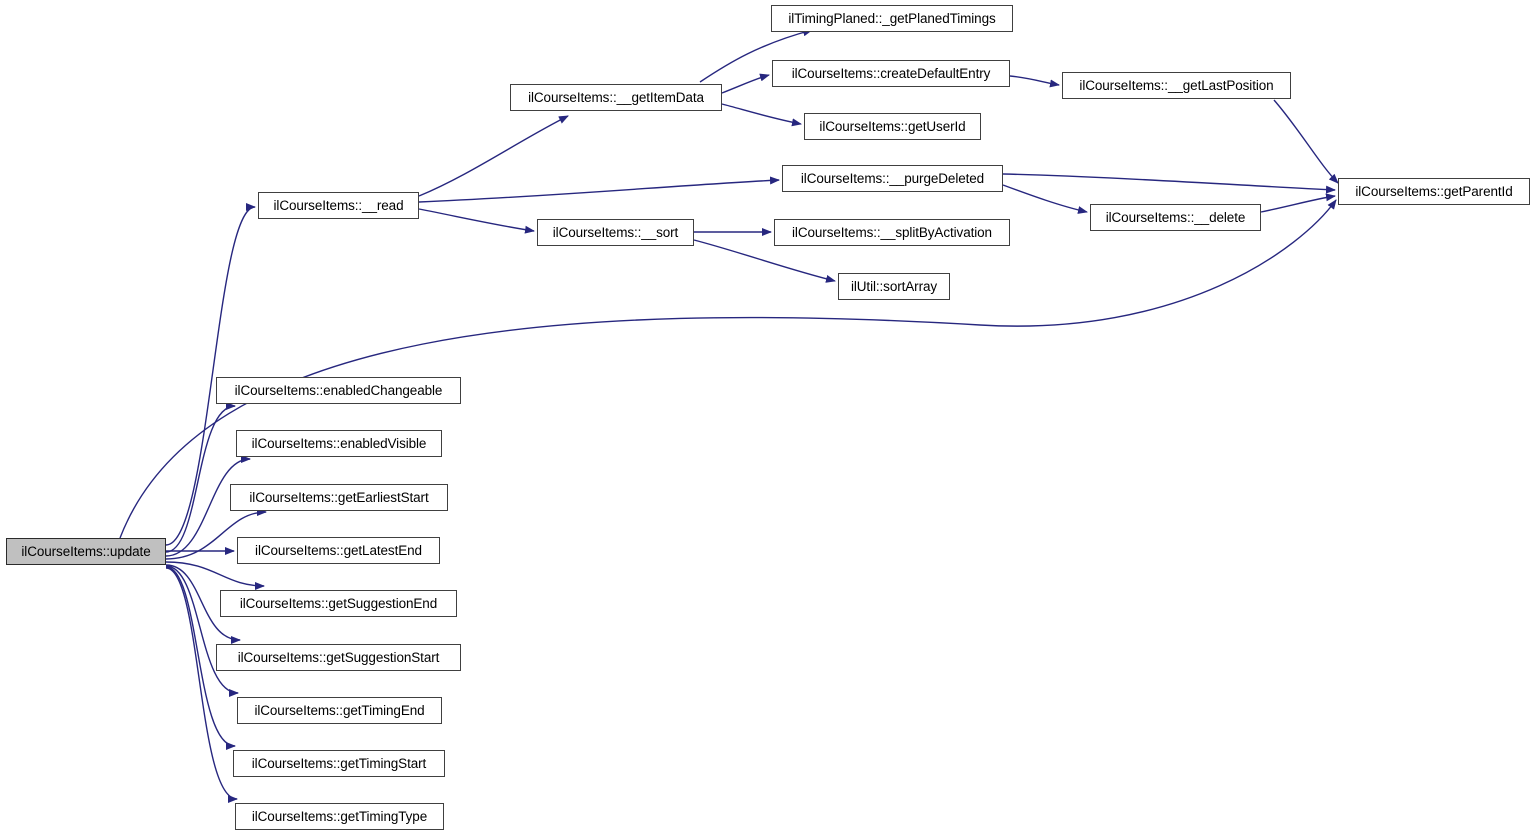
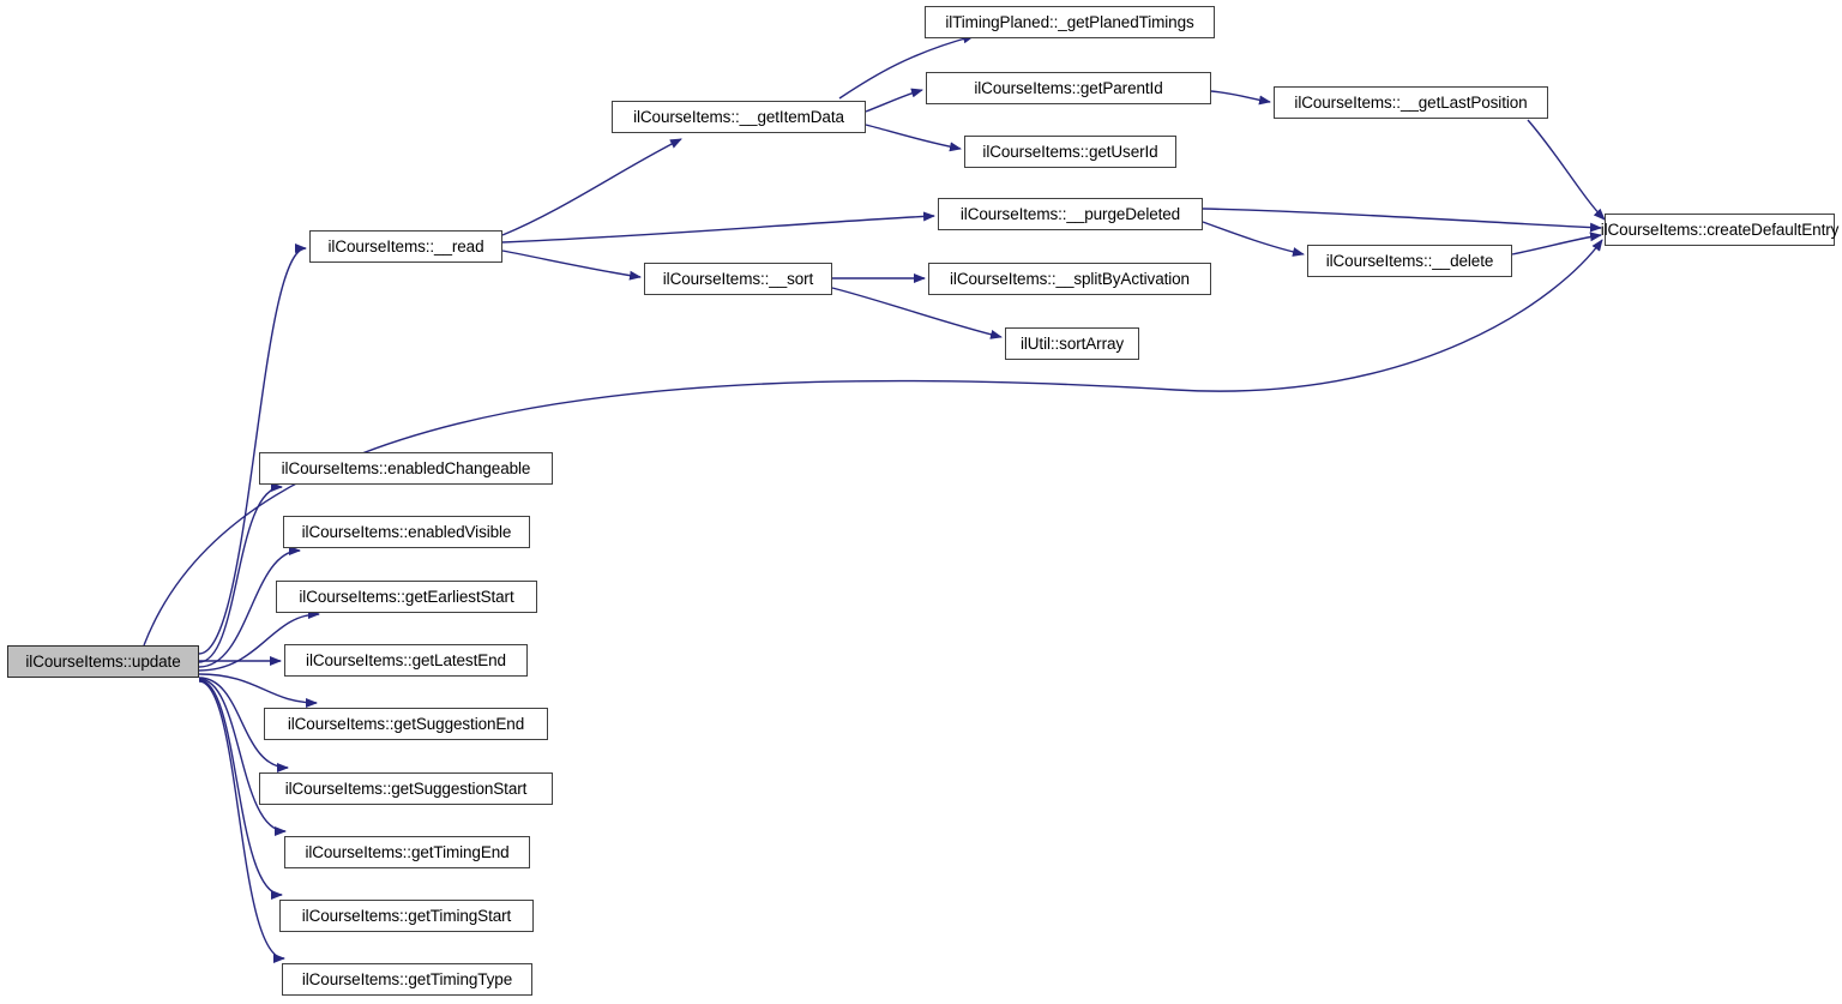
  ilCourseItems::update
  ilCourseItems::__read
  ilCourseItems::__getItemData
  ilTimingPlaned::_getPlanedTimings
- ilCourseItems::createDefaultEntry
+ ilCourseItems::getParentId
  ilCourseItems::getUserId
  ilCourseItems::__getLastPosition
  ilCourseItems::__purgeDeleted
  ilCourseItems::__sort
  ilCourseItems::__splitByActivation
  ilUtil::sortArray
  ilCourseItems::__delete
- ilCourseItems::getParentId
+ ilCourseItems::createDefaultEntry
  ilCourseItems::enabledChangeable
  ilCourseItems::enabledVisible
  ilCourseItems::getEarliestStart
  ilCourseItems::getLatestEnd
  ilCourseItems::getSuggestionEnd
  ilCourseItems::getSuggestionStart
  ilCourseItems::getTimingEnd
  ilCourseItems::getTimingStart
  ilCourseItems::getTimingType
